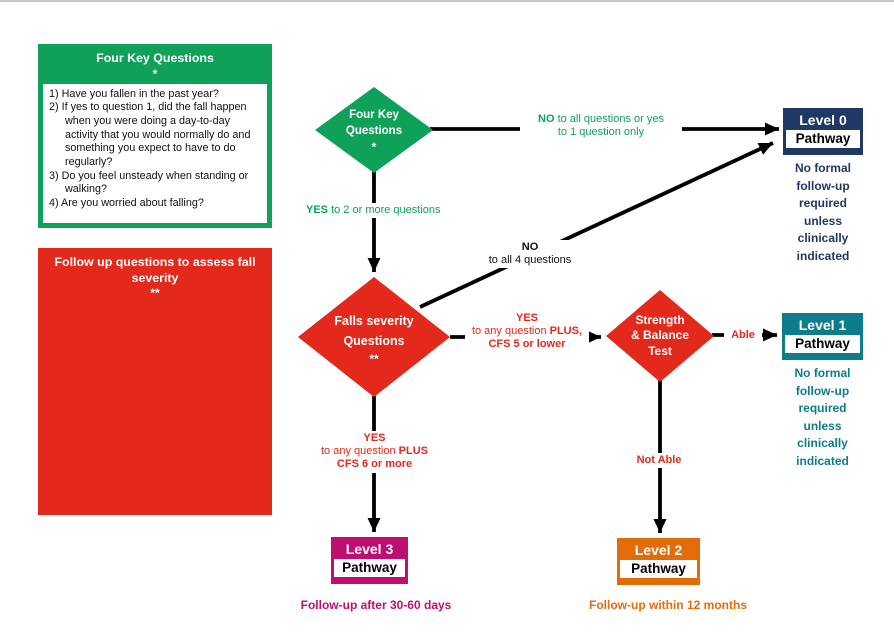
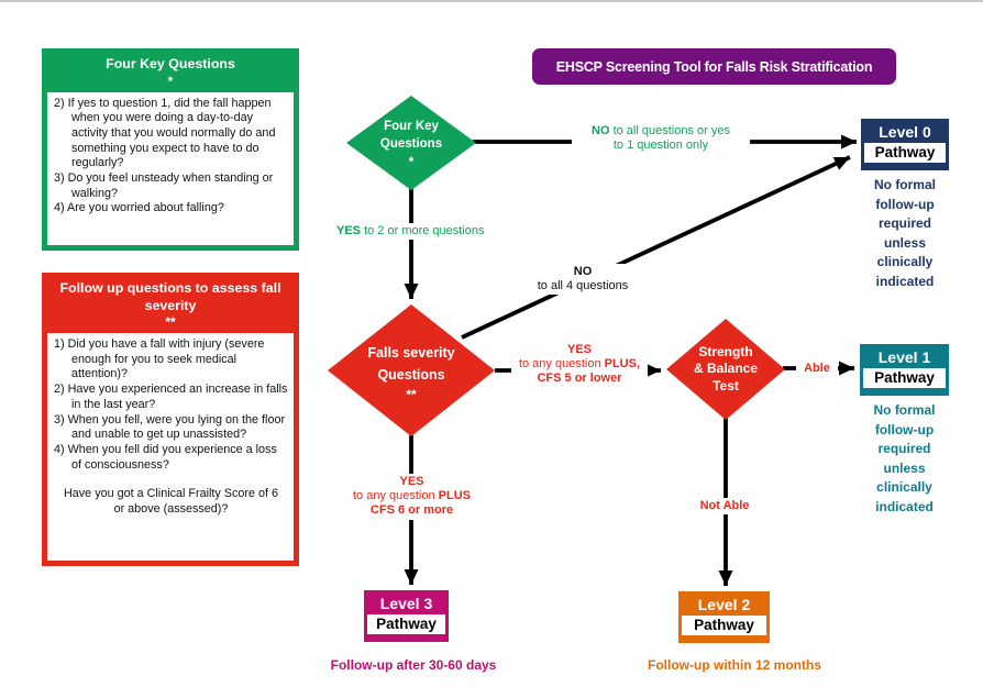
  Four Key Questions
  *
- 1) Have you fallen in the past year?
  2) If yes to question 1, did the fall happen when you were doing a day-to-day activity that you would normally do and something you expect to have to do regularly?
  3) Do you feel unsteady when standing or walking?
  4) Are you worried about falling?
  Follow up questions to assess fall severity
  **
+ 1) Did you have a fall with injury (severe enough for you to seek medical attention)?
+ 2) Have you experienced an increase in falls in the last year?
+ 3) When you fell, were you lying on the floor and unable to get up unassisted?
+ 4) When you fell did you experience a loss of consciousness?
+ Have you got a Clinical Frailty Score of 6 or above (assessed)?
+ EHSCP Screening Tool for Falls Risk Stratification
  Four Key
  Questions
  *
  Falls severity
  Questions
  **
  Strength
  & Balance
  Test
  Level 0
  Pathway
  Level 1
  Pathway
  Level 2
  Pathway
  Level 3
  Pathway
  No formal
  follow-up
  required
  unless
  clinically
  indicated
  No formal
  follow-up
  required
  unless
  clinically
  indicated
  Follow-up after 30-60 days
  Follow-up within 12 months
  NO to all questions or yes
  to 1 question only
  YES to 2 or more questions
  NO
  to all 4 questions
  YES
  to any question PLUS,
  CFS 5 or lower
  Able
  Not Able
  YES
  to any question PLUS
  CFS 6 or more
